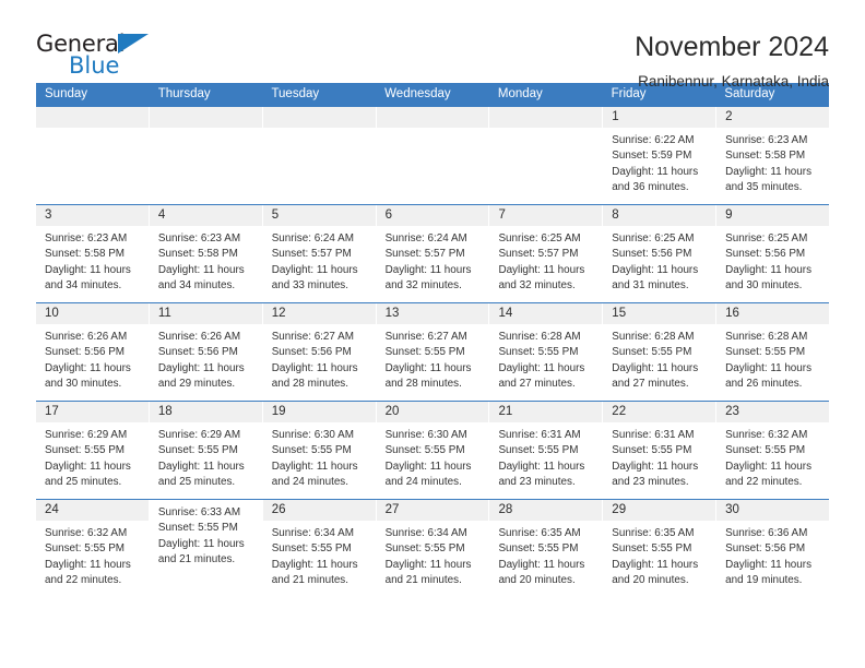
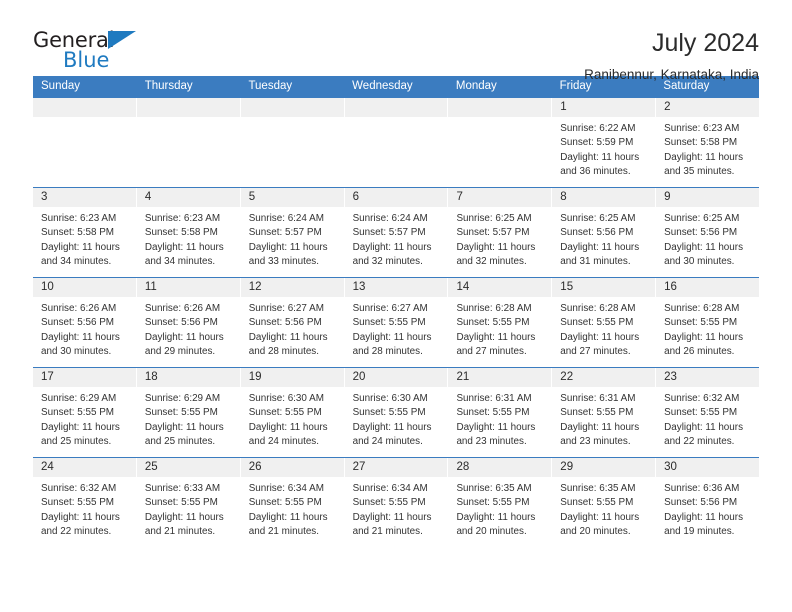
  General
  Blue
- November 2024
+ July 2024
  Ranibennur, Karnataka, India
  Sunday
  Thursday
  Tuesday
  Wednesday
  Monday
  Friday
  Saturday
  1
  Sunrise: 6:22 AM
  Sunset: 5:59 PM
  Daylight: 11 hours and 36 minutes.
  2
  Sunrise: 6:23 AM
  Sunset: 5:58 PM
  Daylight: 11 hours and 35 minutes.
  3
  Sunrise: 6:23 AM
  Sunset: 5:58 PM
  Daylight: 11 hours and 34 minutes.
  4
  Sunrise: 6:23 AM
  Sunset: 5:58 PM
  Daylight: 11 hours and 34 minutes.
  5
  Sunrise: 6:24 AM
  Sunset: 5:57 PM
  Daylight: 11 hours and 33 minutes.
  6
  Sunrise: 6:24 AM
  Sunset: 5:57 PM
  Daylight: 11 hours and 32 minutes.
  7
  Sunrise: 6:25 AM
  Sunset: 5:57 PM
  Daylight: 11 hours and 32 minutes.
  8
  Sunrise: 6:25 AM
  Sunset: 5:56 PM
  Daylight: 11 hours and 31 minutes.
  9
  Sunrise: 6:25 AM
  Sunset: 5:56 PM
  Daylight: 11 hours and 30 minutes.
  10
  Sunrise: 6:26 AM
  Sunset: 5:56 PM
  Daylight: 11 hours and 30 minutes.
  11
  Sunrise: 6:26 AM
  Sunset: 5:56 PM
  Daylight: 11 hours and 29 minutes.
  12
  Sunrise: 6:27 AM
  Sunset: 5:56 PM
  Daylight: 11 hours and 28 minutes.
  13
  Sunrise: 6:27 AM
  Sunset: 5:55 PM
  Daylight: 11 hours and 28 minutes.
  14
  Sunrise: 6:28 AM
  Sunset: 5:55 PM
  Daylight: 11 hours and 27 minutes.
  15
  Sunrise: 6:28 AM
  Sunset: 5:55 PM
  Daylight: 11 hours and 27 minutes.
  16
  Sunrise: 6:28 AM
  Sunset: 5:55 PM
  Daylight: 11 hours and 26 minutes.
  17
  Sunrise: 6:29 AM
  Sunset: 5:55 PM
  Daylight: 11 hours and 25 minutes.
  18
  Sunrise: 6:29 AM
  Sunset: 5:55 PM
  Daylight: 11 hours and 25 minutes.
  19
  Sunrise: 6:30 AM
  Sunset: 5:55 PM
  Daylight: 11 hours and 24 minutes.
  20
  Sunrise: 6:30 AM
  Sunset: 5:55 PM
  Daylight: 11 hours and 24 minutes.
  21
  Sunrise: 6:31 AM
  Sunset: 5:55 PM
  Daylight: 11 hours and 23 minutes.
  22
  Sunrise: 6:31 AM
  Sunset: 5:55 PM
  Daylight: 11 hours and 23 minutes.
  23
  Sunrise: 6:32 AM
  Sunset: 5:55 PM
  Daylight: 11 hours and 22 minutes.
  24
  Sunrise: 6:32 AM
  Sunset: 5:55 PM
  Daylight: 11 hours and 22 minutes.
+ 25
  Sunrise: 6:33 AM
  Sunset: 5:55 PM
  Daylight: 11 hours and 21 minutes.
  26
  Sunrise: 6:34 AM
  Sunset: 5:55 PM
  Daylight: 11 hours and 21 minutes.
  27
  Sunrise: 6:34 AM
  Sunset: 5:55 PM
  Daylight: 11 hours and 21 minutes.
  28
  Sunrise: 6:35 AM
  Sunset: 5:55 PM
  Daylight: 11 hours and 20 minutes.
  29
  Sunrise: 6:35 AM
  Sunset: 5:55 PM
  Daylight: 11 hours and 20 minutes.
  30
  Sunrise: 6:36 AM
  Sunset: 5:56 PM
  Daylight: 11 hours and 19 minutes.
